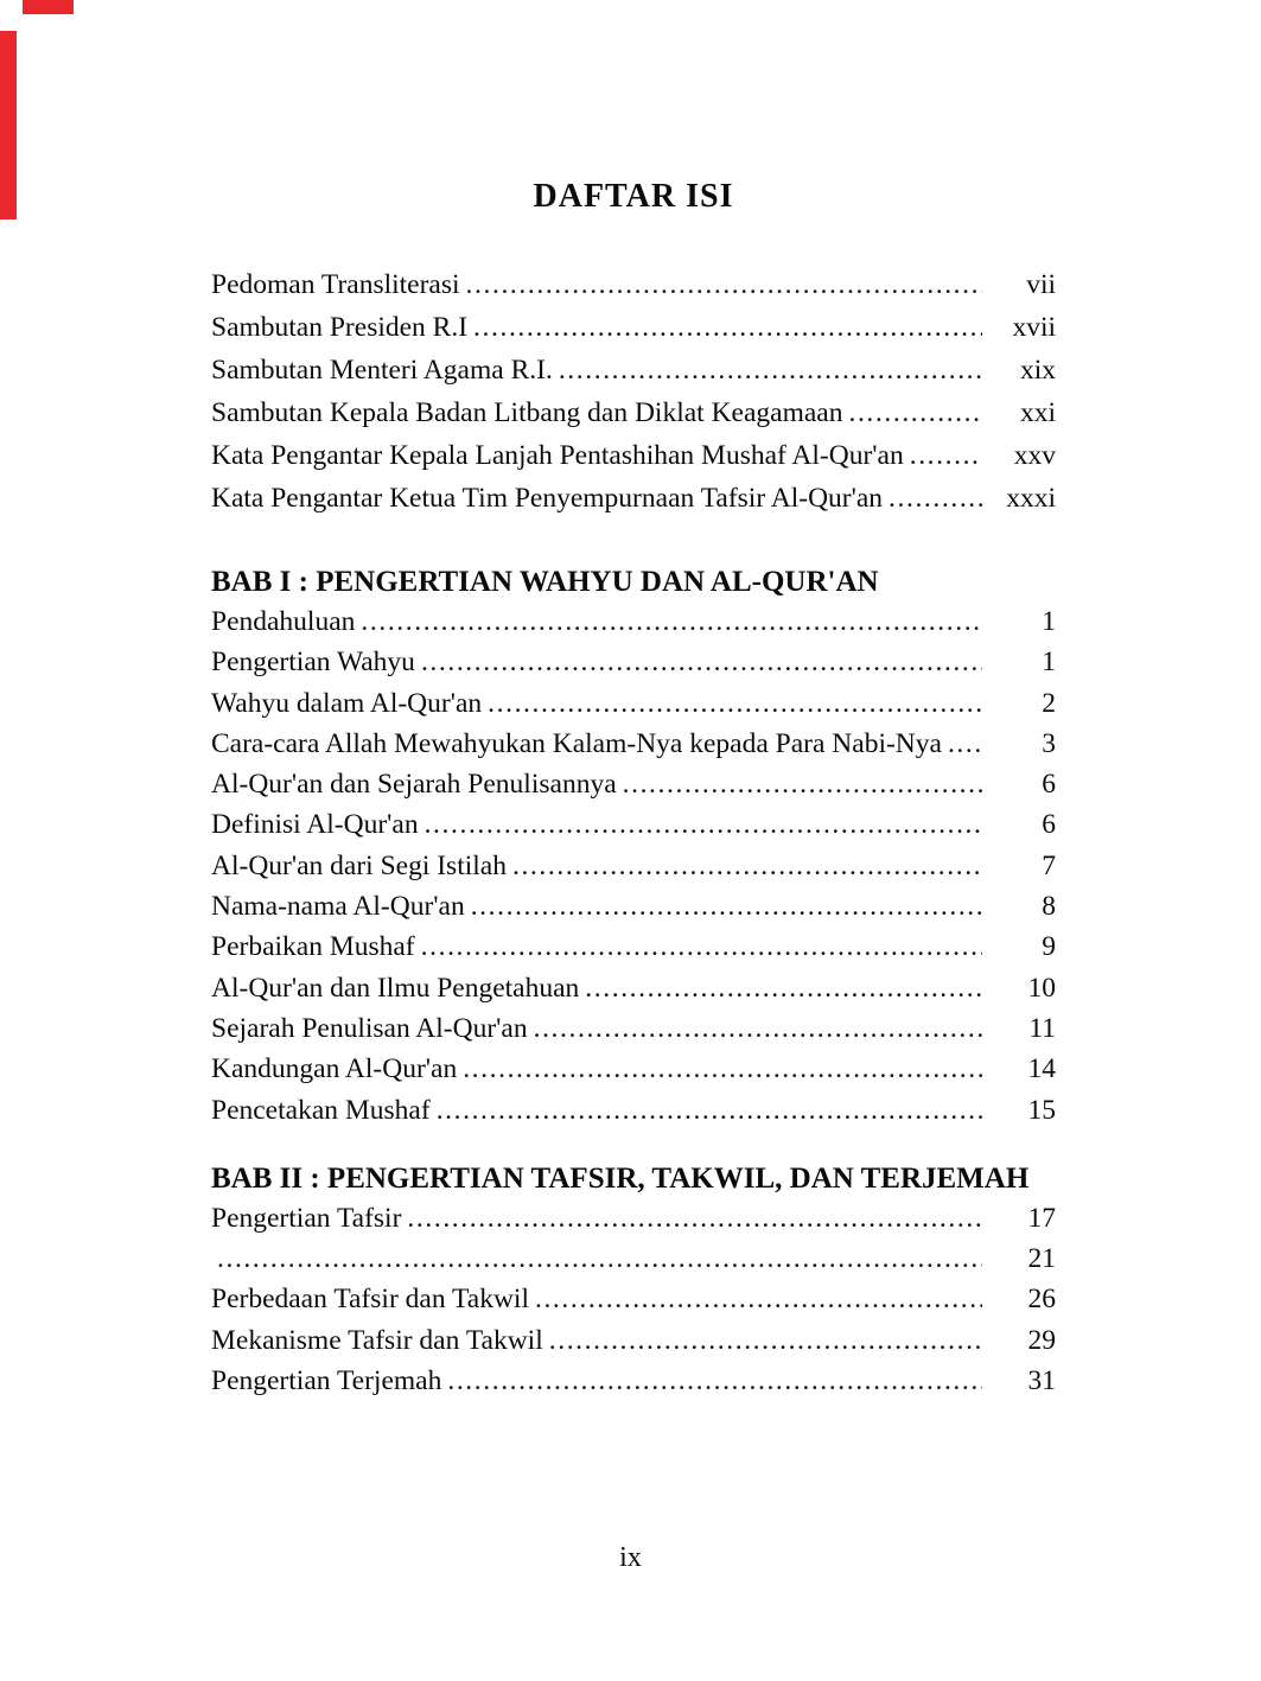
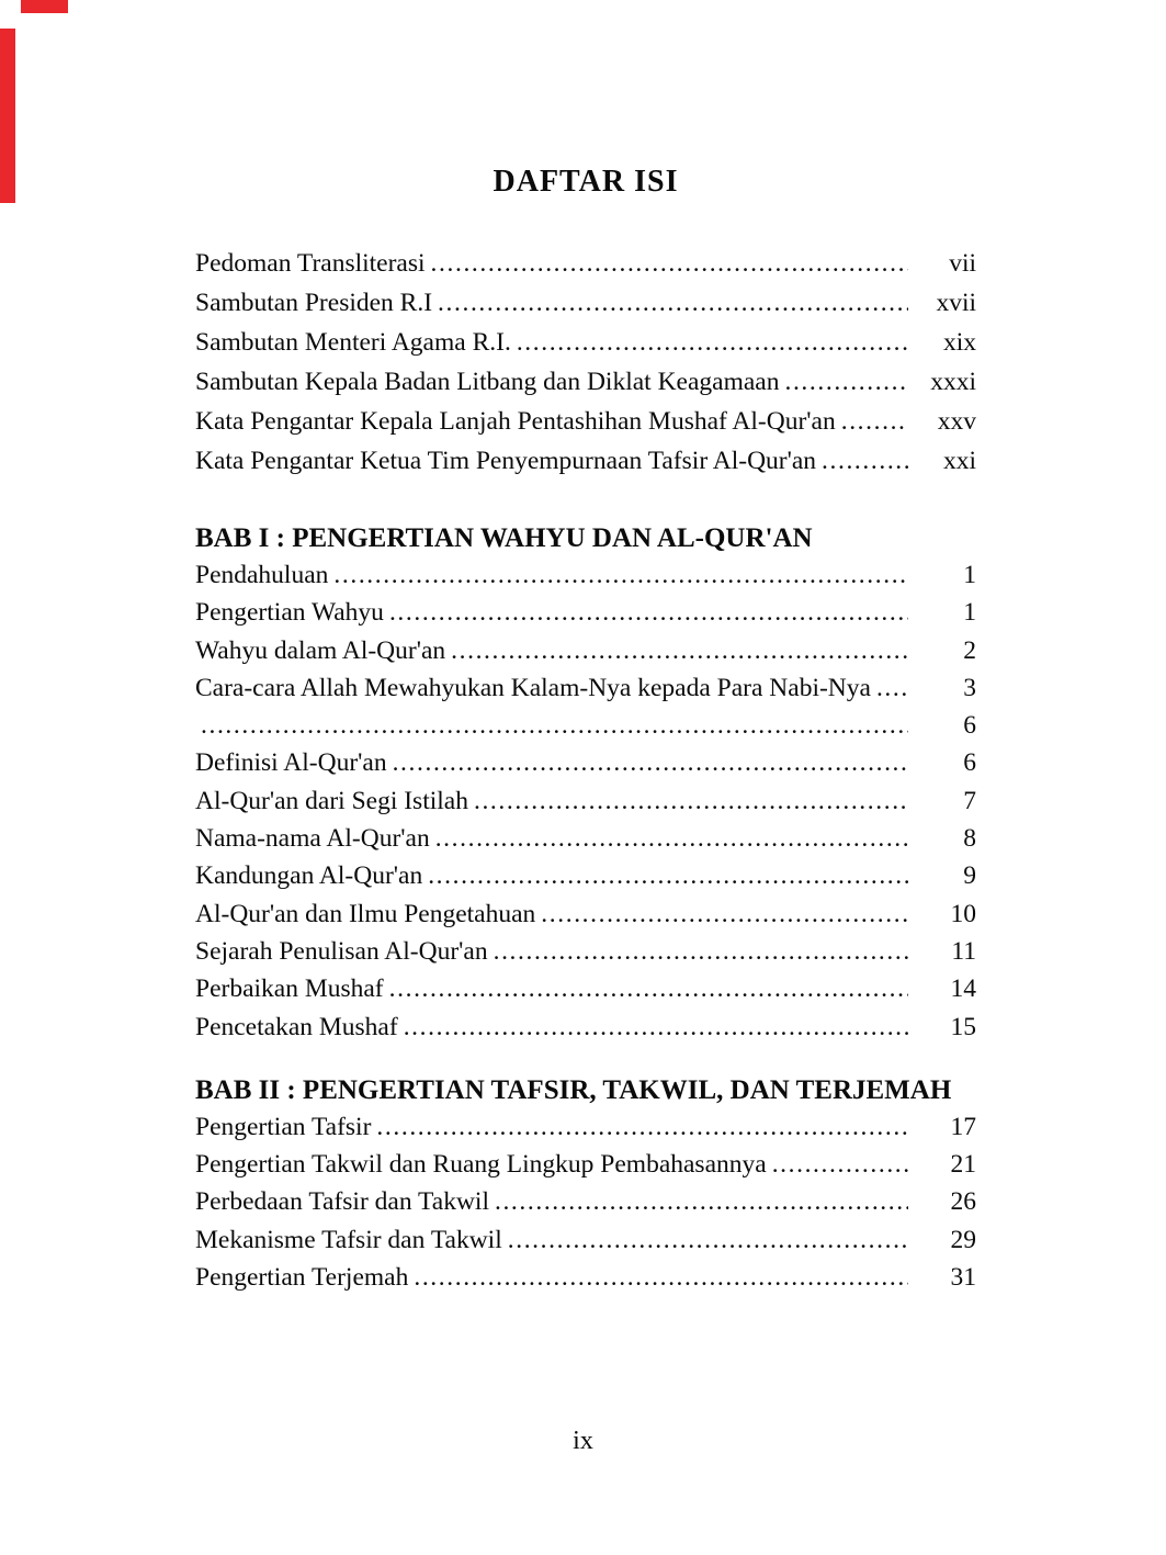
  DAFTAR ISI
  Pedoman Transliterasi
  vii
  Sambutan Presiden R.I
  xvii
  Sambutan Menteri Agama R.I.
  xix
  Sambutan Kepala Badan Litbang dan Diklat Keagamaan
- xxi
+ xxxi
  Kata Pengantar Kepala Lanjah Pentashihan Mushaf Al-Qur'an
  xxv
  Kata Pengantar Ketua Tim Penyempurnaan Tafsir Al-Qur'an
- xxxi
+ xxi
  BAB I : PENGERTIAN WAHYU DAN AL-QUR'AN
  Pendahuluan
  1
  Pengertian Wahyu
  1
  Wahyu dalam Al-Qur'an
  2
  Cara-cara Allah Mewahyukan Kalam-Nya kepada Para Nabi-Nya
  3
- Al-Qur'an dan Sejarah Penulisannya
  6
  Definisi Al-Qur'an
  6
  Al-Qur'an dari Segi Istilah
  7
  Nama-nama Al-Qur'an
  8
- Perbaikan Mushaf
+ Kandungan Al-Qur'an
  9
  Al-Qur'an dan Ilmu Pengetahuan
  10
  Sejarah Penulisan Al-Qur'an
  11
- Kandungan Al-Qur'an
+ Perbaikan Mushaf
  14
  Pencetakan Mushaf
  15
  BAB II : PENGERTIAN TAFSIR, TAKWIL, DAN TERJEMAH
  Pengertian Tafsir
  17
+ Pengertian Takwil dan Ruang Lingkup Pembahasannya
  21
  Perbedaan Tafsir dan Takwil
  26
  Mekanisme Tafsir dan Takwil
  29
  Pengertian Terjemah
  31
  ix
